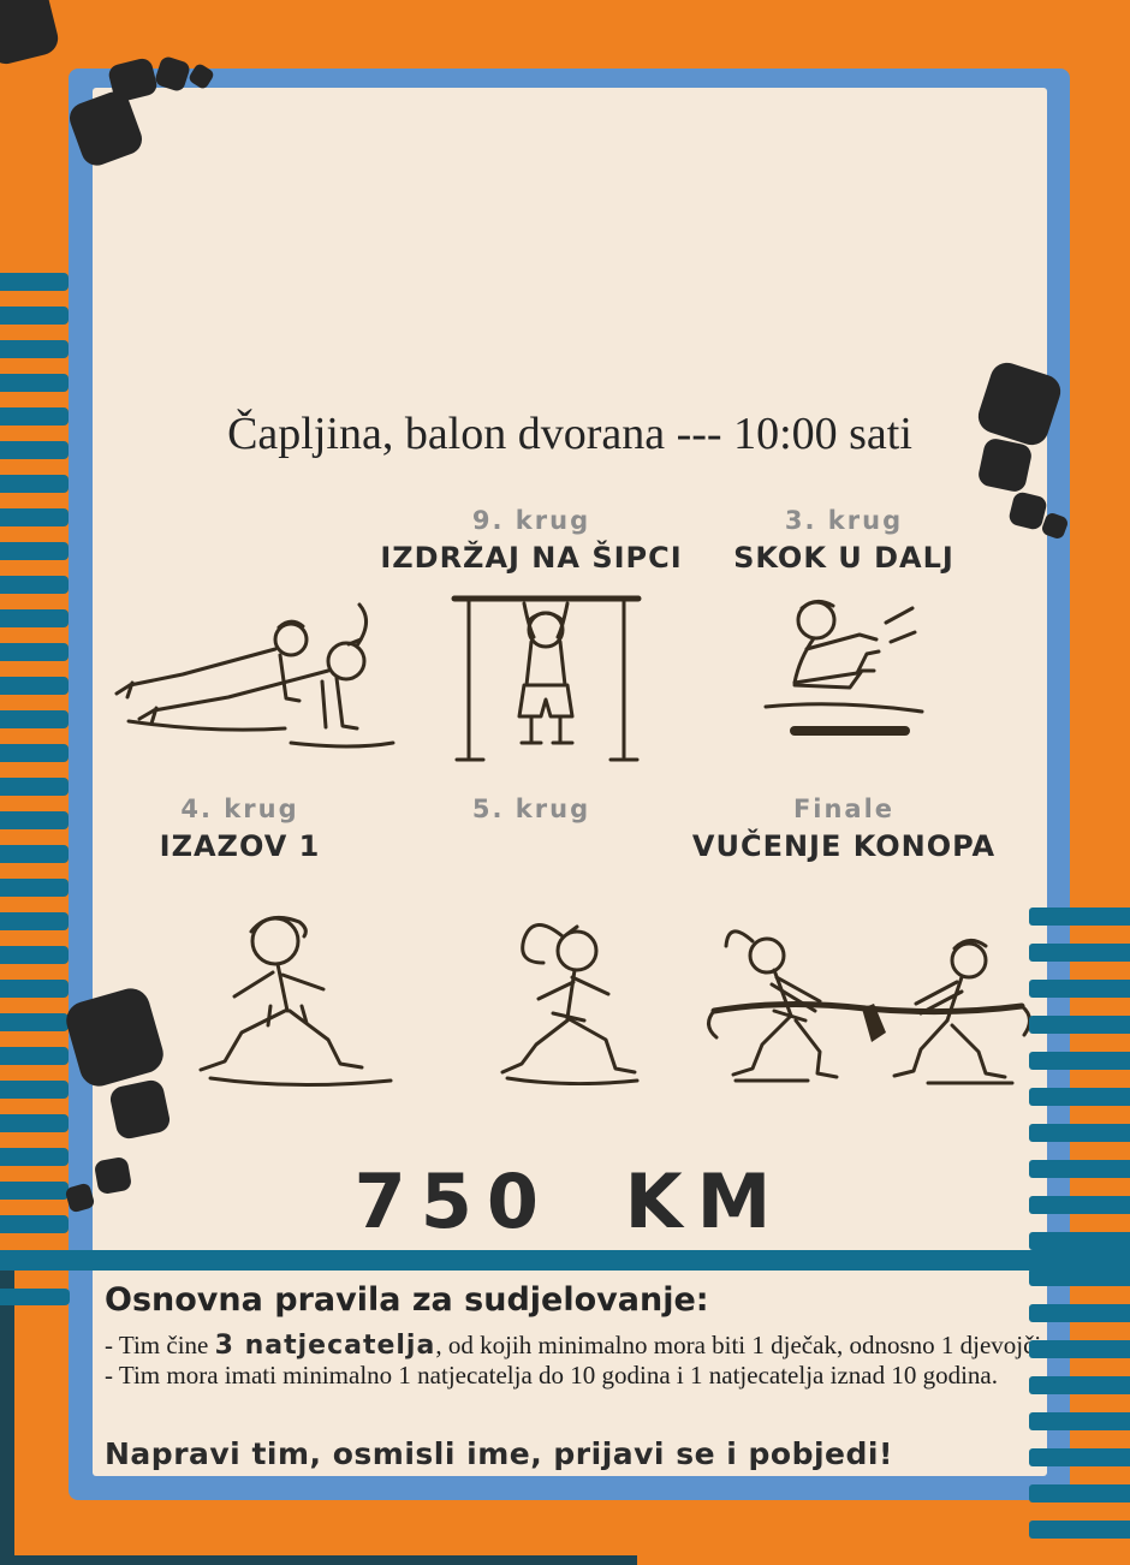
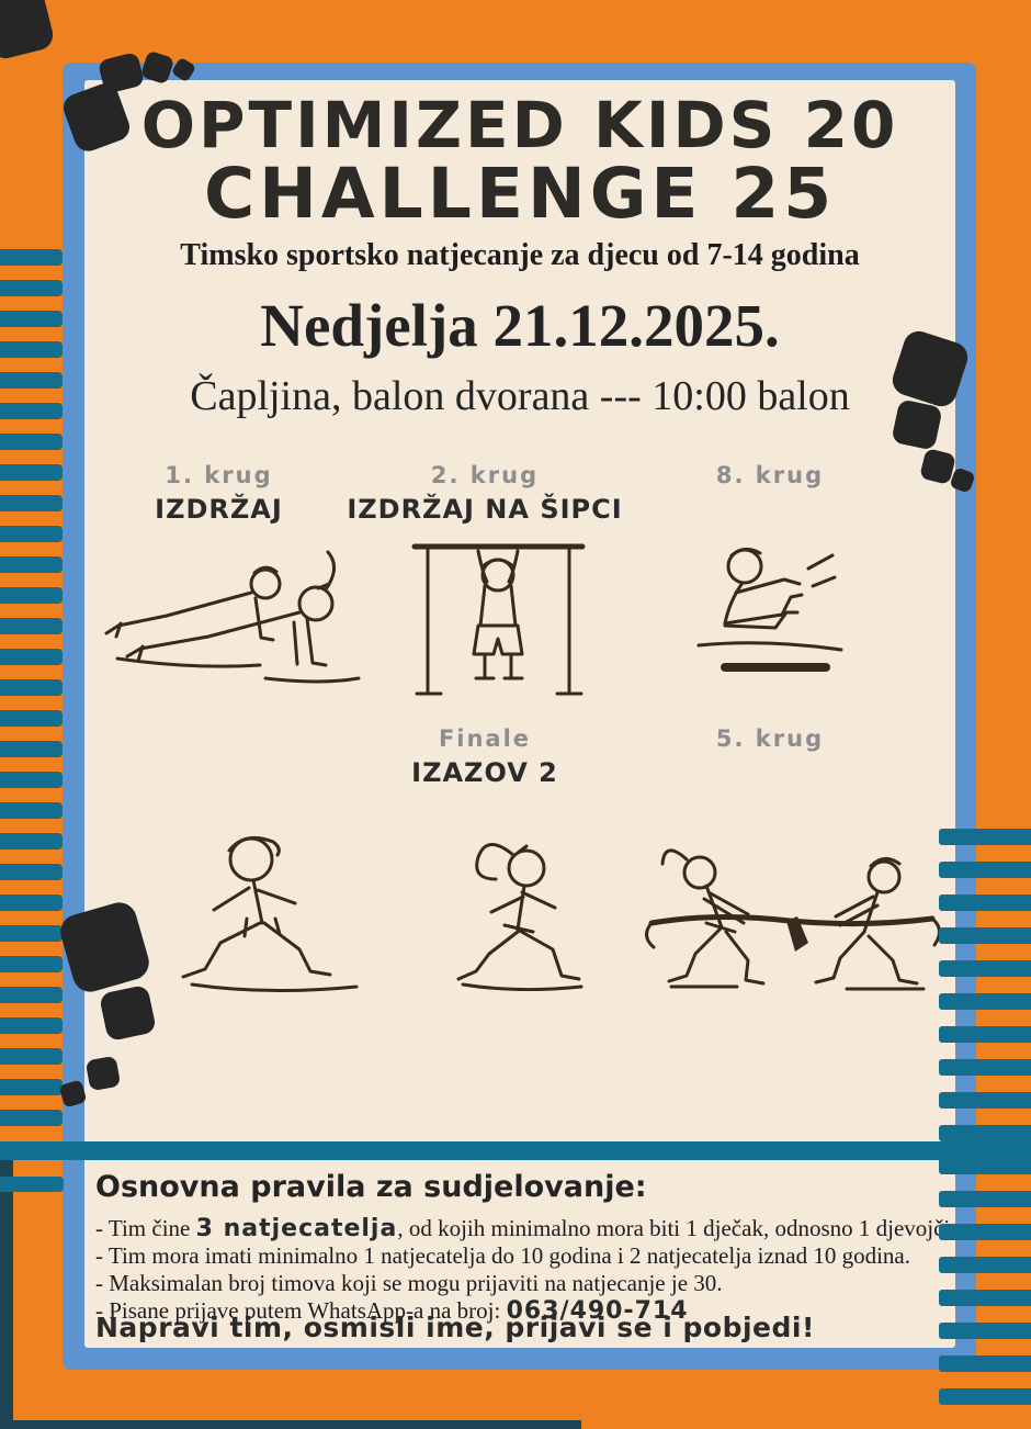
+ OPTIMIZED KIDS 20
+ CHALLENGE 25
+ Timsko sportsko natjecanje za djecu od 7-14 godina
+ Nedjelja 21.12.2025.
- Čapljina, balon dvorana --- 10:00 sati
+ Čapljina, balon dvorana --- 10:00 balon
+ 1. krug
+ IZDRŽAJ
- 9. krug
+ 2. krug
  IZDRŽAJ NA ŠIPCI
- 3. krug
+ 8. krug
- SKOK U DALJ
- 4. krug
- IZAZOV 1
- 5. krug
+ Finale
+ IZAZOV 2
- Finale
+ 5. krug
- VUČENJE KONOPA
- 750 KM
  Osnovna pravila za sudjelovanje:
  - Tim čine 3 natjecatelja, od kojih minimalno mora biti 1 dječak, odnosno 1 djevoj
- - Tim mora imati minimalno 1 natjecatelja do 10 godina i 1 natjecatelja iznad 10 godina.
+ - Tim mora imati minimalno 1 natjecatelja do 10 godina i 2 natjecatelja iznad 10 godina.
+ - Maksimalan broj timova koji se mogu prijaviti na natjecanje je 30.
+ - Pisane prijave putem WhatsApp-a na broj: 063/490-714
  Napravi tim, osmisli ime, prijavi se i pobjedi!
